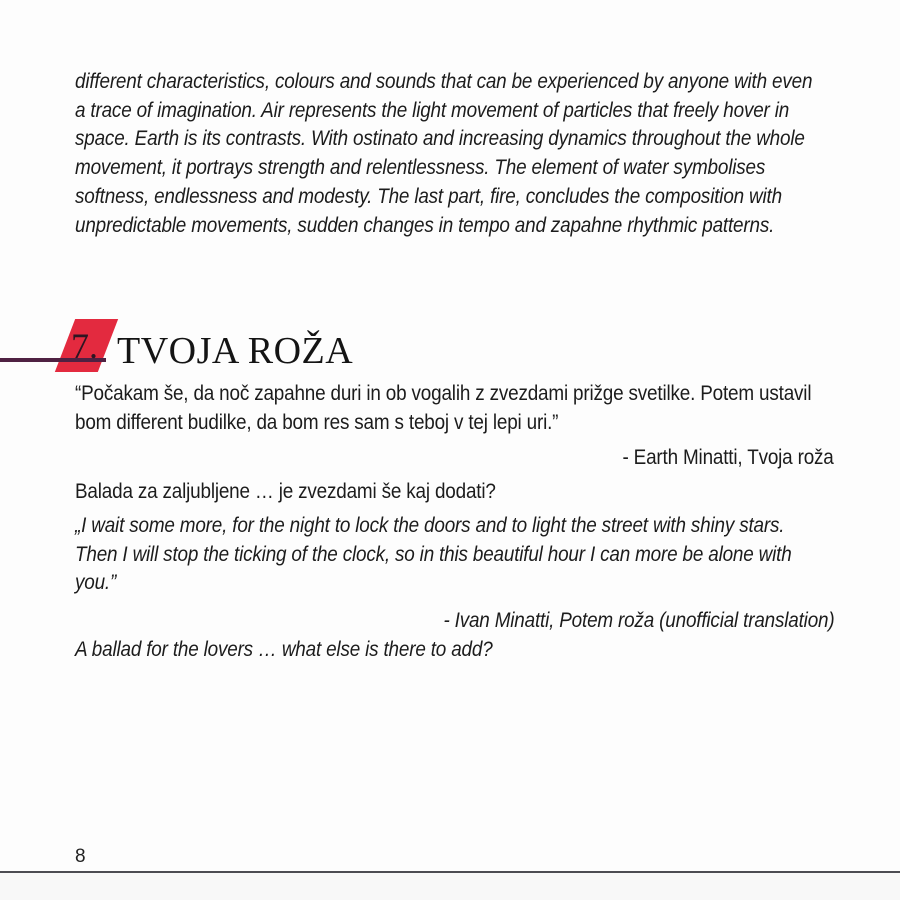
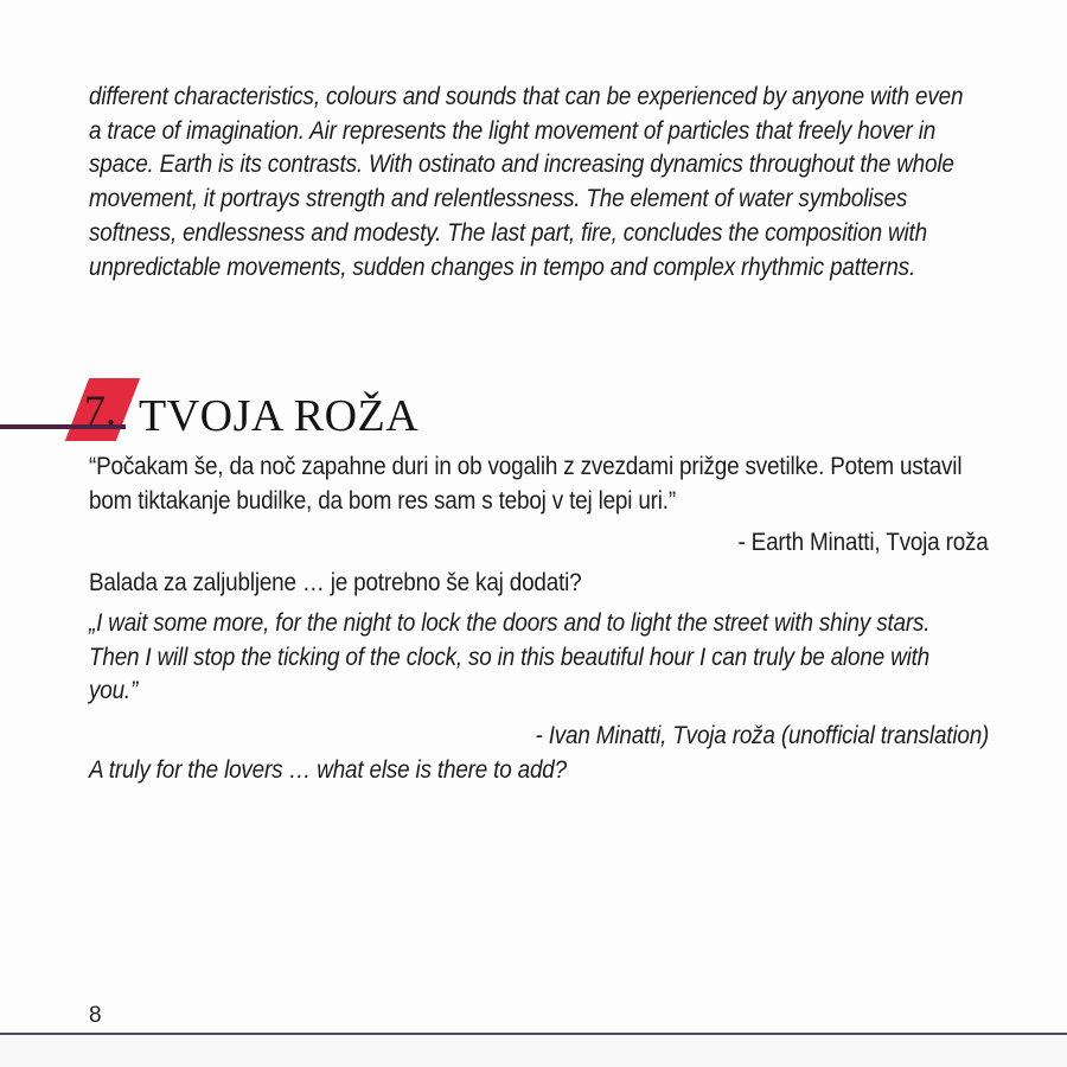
- different characteristics, colours and sounds that can be experienced by anyone with even a trace of imagination. Air represents the light movement of particles that freely hover in space. Earth is its contrasts. With ostinato and increasing dynamics throughout the whole movement, it portrays strength and relentlessness. The element of water symbolises softness, endlessness and modesty. The last part, fire, concludes the composition with unpredictable movements, sudden changes in tempo and zapahne rhythmic patterns.
+ different characteristics, colours and sounds that can be experienced by anyone with even a trace of imagination. Air represents the light movement of particles that freely hover in space. Earth is its contrasts. With ostinato and increasing dynamics throughout the whole movement, it portrays strength and relentlessness. The element of water symbolises softness, endlessness and modesty. The last part, fire, concludes the composition with unpredictable movements, sudden changes in tempo and complex rhythmic patterns.
  7.
  TVOJA ROŽA
- “Počakam še, da noč zapahne duri in ob vogalih z zvezdami prižge svetilke. Potem ustavil bom different budilke, da bom res sam s teboj v tej lepi uri.”
+ “Počakam še, da noč zapahne duri in ob vogalih z zvezdami prižge svetilke. Potem ustavil bom tiktakanje budilke, da bom res sam s teboj v tej lepi uri.”
  - Earth Minatti, Tvoja roža
- Balada za zaljubljene … je zvezdami še kaj dodati?
+ Balada za zaljubljene … je potrebno še kaj dodati?
- „I wait some more, for the night to lock the doors and to light the street with shiny stars. Then I will stop the ticking of the clock, so in this beautiful hour I can more be alone with you.”
+ „I wait some more, for the night to lock the doors and to light the street with shiny stars. Then I will stop the ticking of the clock, so in this beautiful hour I can truly be alone with you.”
- - Ivan Minatti, Potem roža (unofficial translation)
+ - Ivan Minatti, Tvoja roža (unofficial translation)
- A ballad for the lovers … what else is there to add?
+ A truly for the lovers … what else is there to add?
  8
